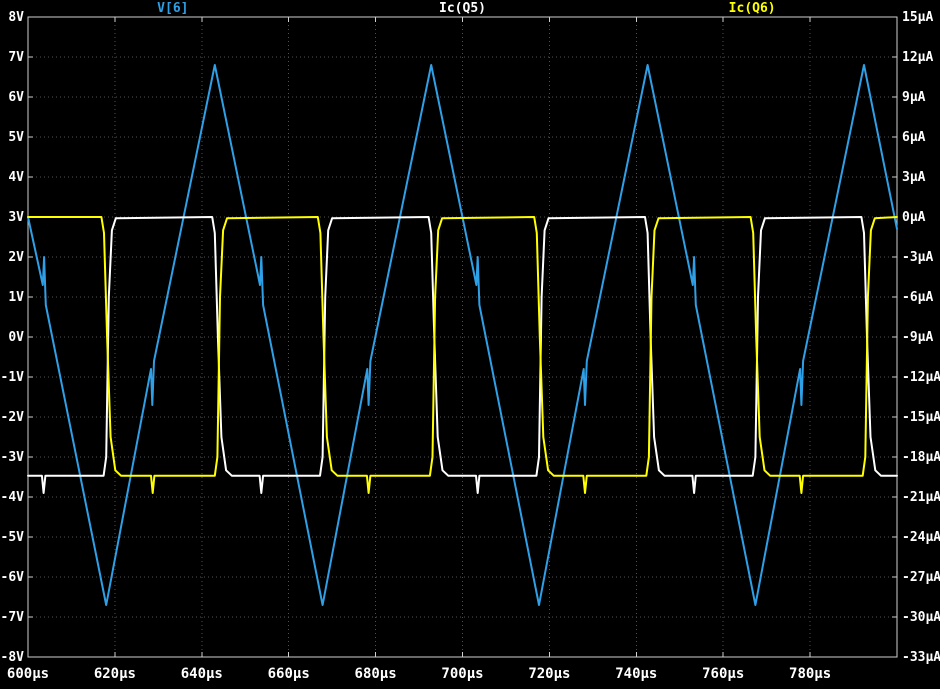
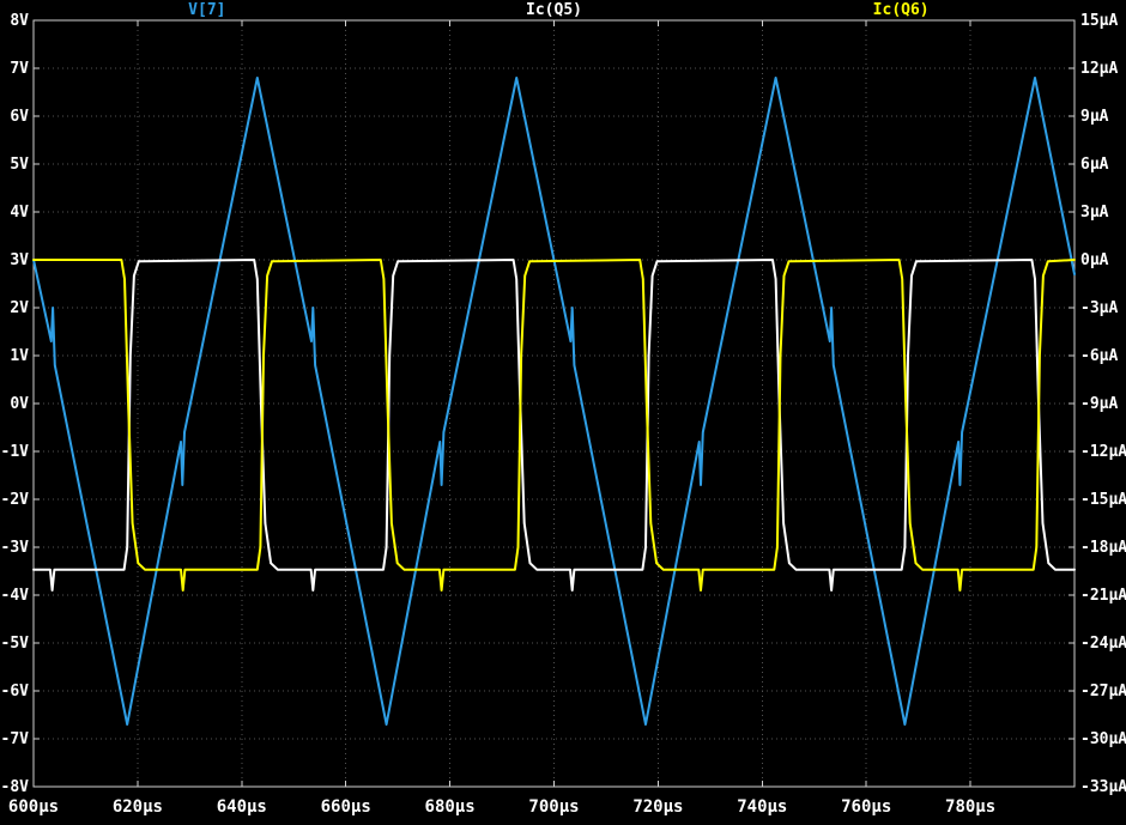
  8V
  7V
  6V
  5V
  4V
  3V
  2V
  1V
  0V
  -1V
  -2V
  -3V
  -4V
  -5V
  -6V
  -7V
  -8V
  15µA
  12µA
  9µA
  6µA
  3µA
  0µA
  -3µA
  -6µA
  -9µA
  -12µA
  -15µA
  -18µA
  -21µA
  -24µA
  -27µA
  -30µA
  -33µA
  600µs
  620µs
  640µs
  660µs
  680µs
  700µs
  720µs
  740µs
  760µs
  780µs
- V[6]
+ V[7]
  Ic(Q5)
  Ic(Q6)
